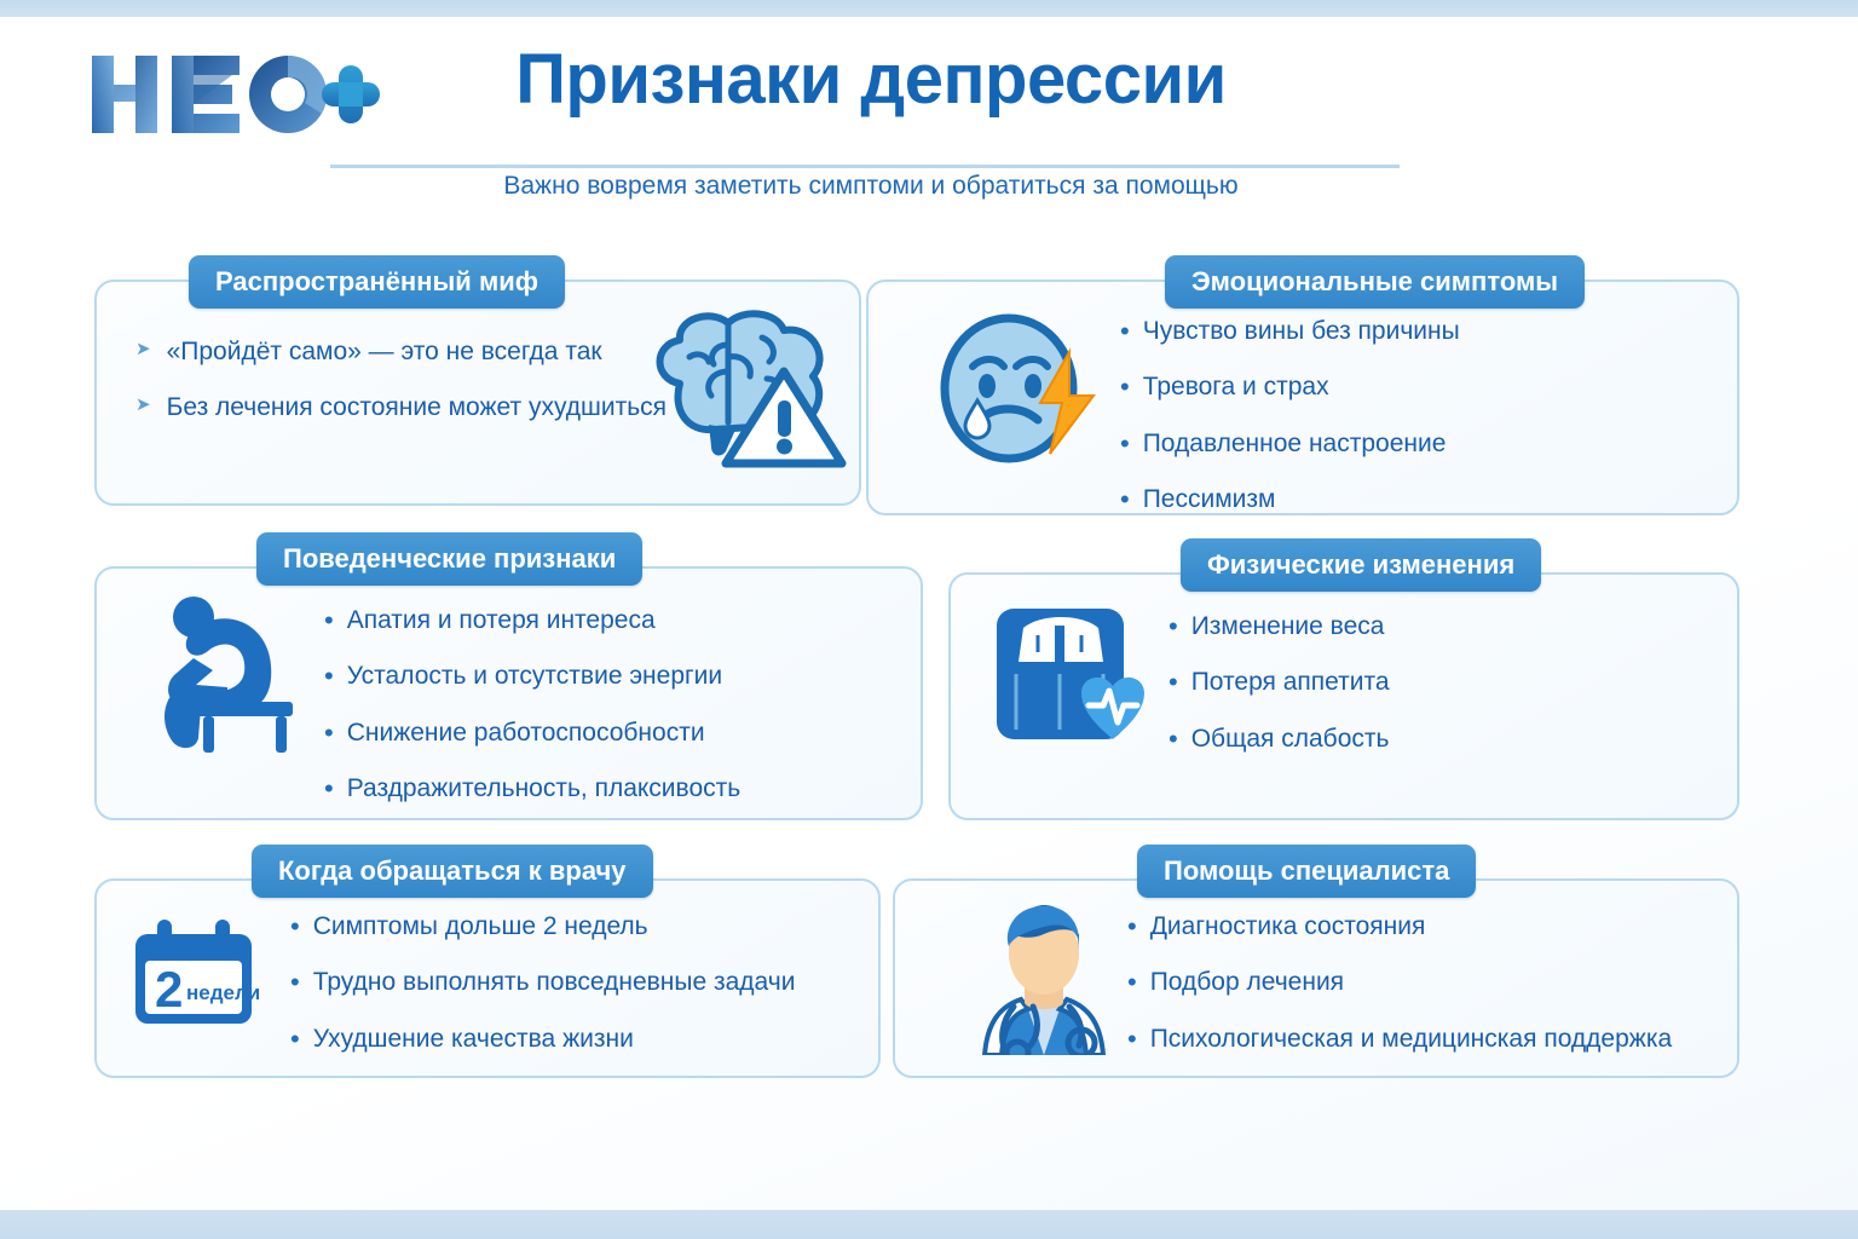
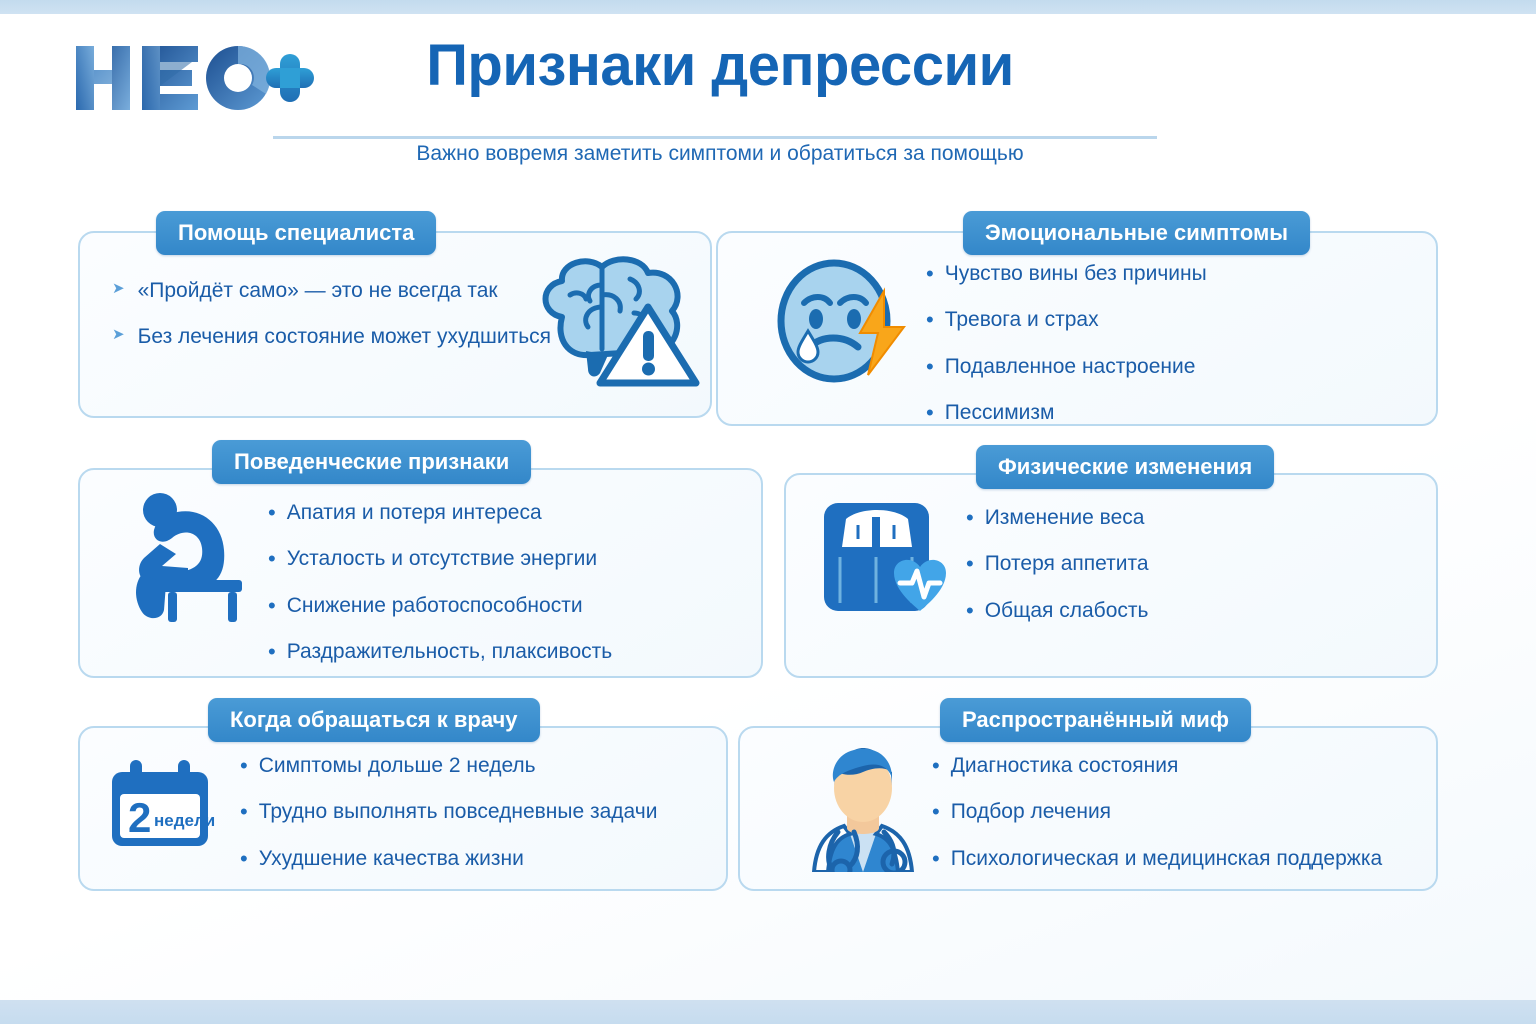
  Признаки депрессии
  Важно вовремя заметить симптоми и обратиться за помощью
  ➤
  «Пройдёт само» — это не всегда так
  ➤
  Без лечения состояние может ухудшиться
- Распространённый миф
+ Помощь специалиста
  •
  Чувство вины без причины
  •
  Тревога и страх
  •
  Подавленное настроение
  •
  Пессимизм
  Эмоциональные симптомы
  •
  Апатия и потеря интереса
  •
  Усталость и отсутствие энергии
  •
  Снижение работоспособности
  •
  Раздражительность, плаксивость
  Поведенческие признаки
  •
  Изменение веса
  •
  Потеря аппетита
  •
  Общая слабость
  Физические изменения
  2
  недели
  •
  Симптомы дольше 2 недель
  •
  Трудно выполнять повседневные задачи
  •
  Ухудшение качества жизни
  Когда обращаться к врачу
  •
  Диагностика состояния
  •
  Подбор лечения
  •
  Психологическая и медицинская поддержка
- Помощь специалиста
+ Распространённый миф
